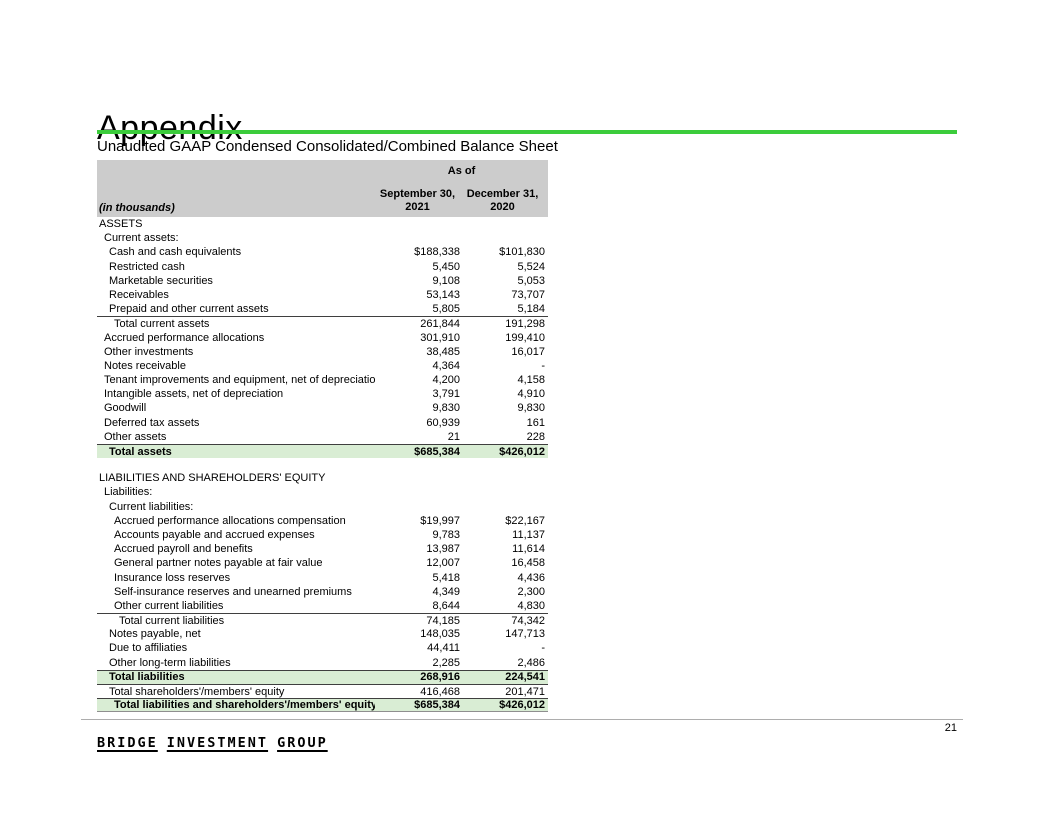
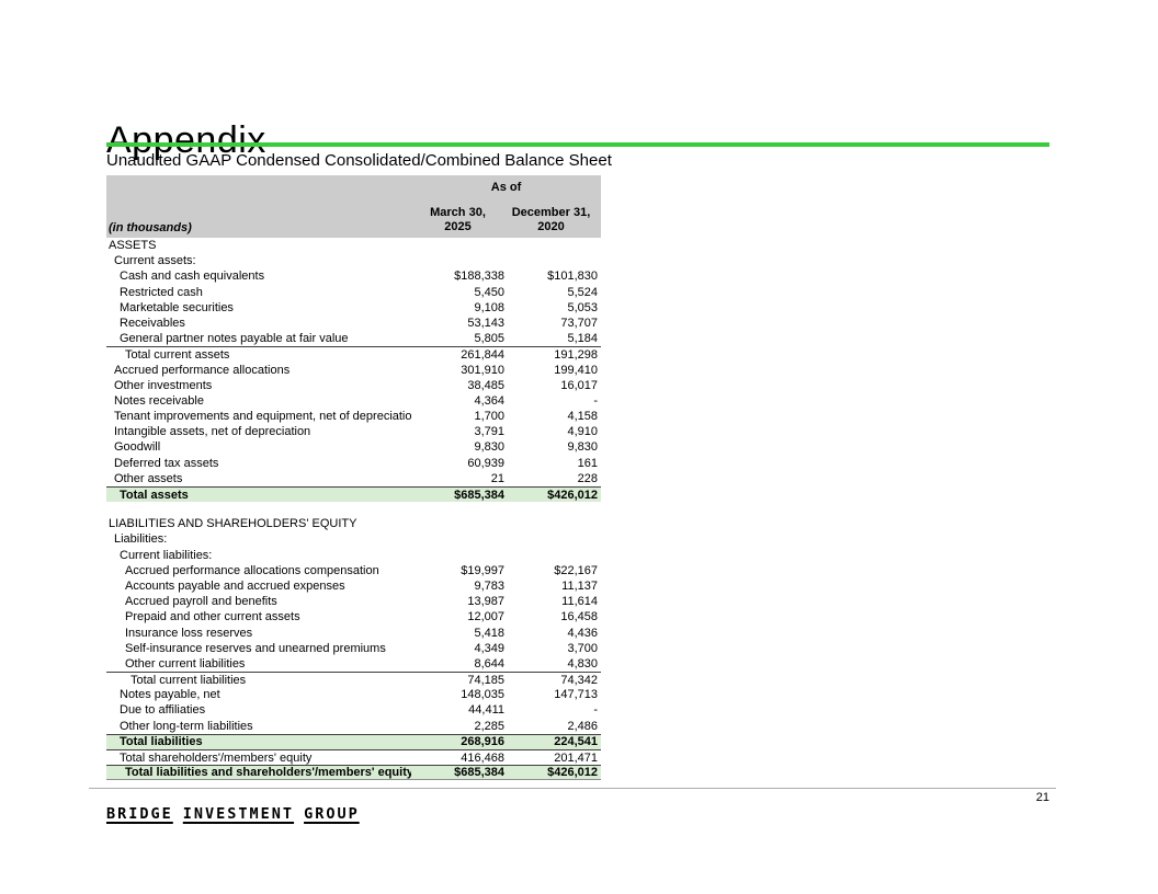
  Appendix
  Unaudited GAAP Condensed Consolidated/Combined Balance Sheet
  As of
- September 30,
+ March 30,
- 2021
+ 2025
  December 31,
  2020
  (in thousands)
  ASSETS
  Current assets:
  Cash and cash equivalents
  $188,338
  $101,830
  Restricted cash
  5,450
  5,524
  Marketable securities
  9,108
  5,053
  Receivables
  53,143
  73,707
- Prepaid and other current assets
+ General partner notes payable at fair value
  5,805
  5,184
  Total current assets
  261,844
  191,298
  Accrued performance allocations
  301,910
  199,410
  Other investments
  38,485
  16,017
  Notes receivable
  4,364
  -
  Tenant improvements and equipment, net of depreciatio
- 4,200
+ 1,700
  4,158
  Intangible assets, net of depreciation
  3,791
  4,910
  Goodwill
  9,830
  9,830
  Deferred tax assets
  60,939
  161
  Other assets
  21
  228
  Total assets
  $685,384
  $426,012
  LIABILITIES AND SHAREHOLDERS' EQUITY
  Liabilities:
  Current liabilities:
  Accrued performance allocations compensation
  $19,997
  $22,167
  Accounts payable and accrued expenses
  9,783
  11,137
  Accrued payroll and benefits
  13,987
  11,614
- General partner notes payable at fair value
+ Prepaid and other current assets
  12,007
  16,458
  Insurance loss reserves
  5,418
  4,436
  Self-insurance reserves and unearned premiums
  4,349
- 2,300
+ 3,700
  Other current liabilities
  8,644
  4,830
  Total current liabilities
  74,185
  74,342
  Notes payable, net
  148,035
  147,713
  Due to affiliaties
  44,411
  -
  Other long-term liabilities
  2,285
  2,486
  Total liabilities
  268,916
  224,541
  Total shareholders'/members' equity
  416,468
  201,471
  Total liabilities and shareholders'/members' equity
  $685,384
  $426,012
  21
  BRIDGE INVESTMENT GROUP
